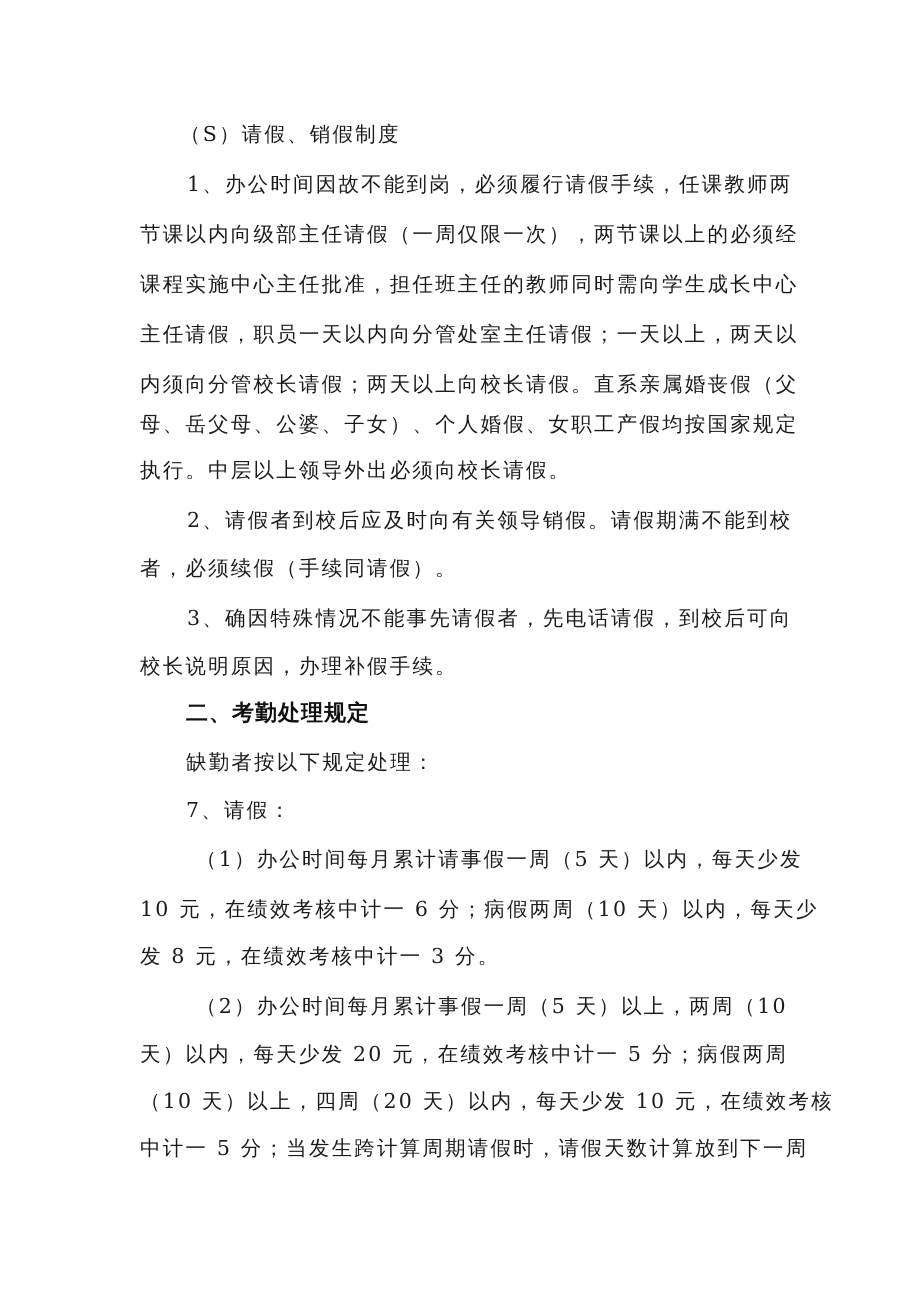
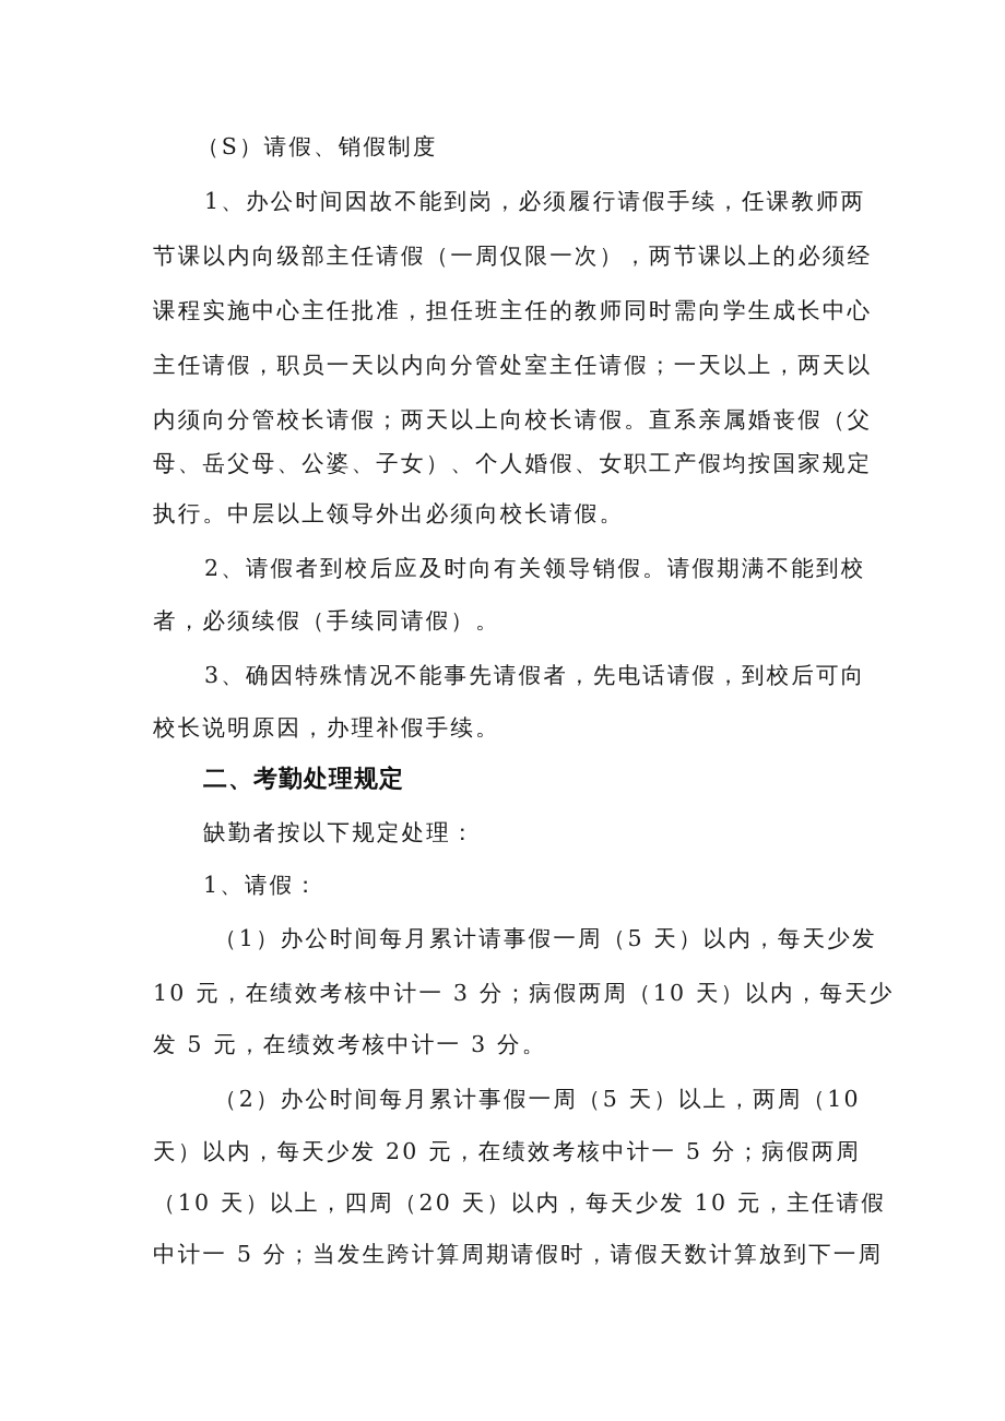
  （S）请假、销假制度
  1、办公时间因故不能到岗，必须履行请假手续，任课教师两
  节课以内向级部主任请假（一周仅限一次），两节课以上的必须经
  课程实施中心主任批准，担任班主任的教师同时需向学生成长中心
  主任请假，职员一天以内向分管处室主任请假；一天以上，两天以
  内须向分管校长请假；两天以上向校长请假。直系亲属婚丧假（父
  母、岳父母、公婆、子女）、个人婚假、女职工产假均按国家规定
  执行。中层以上领导外出必须向校长请假。
  2、请假者到校后应及时向有关领导销假。请假期满不能到校
  者，必须续假（手续同请假）。
  3、确因特殊情况不能事先请假者，先电话请假，到校后可向
  校长说明原因，办理补假手续。
  二、考勤处理规定
  缺勤者按以下规定处理：
- 7、请假：
+ 1、请假：
  （1）办公时间每月累计请事假一周（5 天）以内，每天少发
- 10 元，在绩效考核中计一 6 分；病假两周（10 天）以内，每天少
+ 10 元，在绩效考核中计一 3 分；病假两周（10 天）以内，每天少
- 发 8 元，在绩效考核中计一 3 分。
+ 发 5 元，在绩效考核中计一 3 分。
  （2）办公时间每月累计事假一周（5 天）以上，两周（10
  天）以内，每天少发 20 元，在绩效考核中计一 5 分；病假两周
- （10 天）以上，四周（20 天）以内，每天少发 10 元，在绩效考核
+ （10 天）以上，四周（20 天）以内，每天少发 10 元，主任请假
  中计一 5 分；当发生跨计算周期请假时，请假天数计算放到下一周
